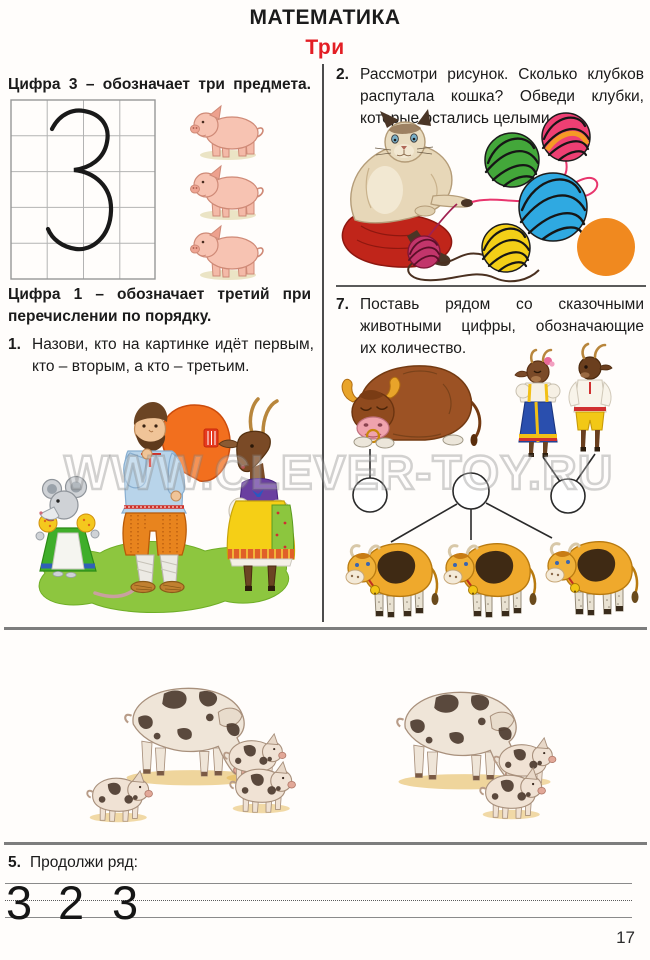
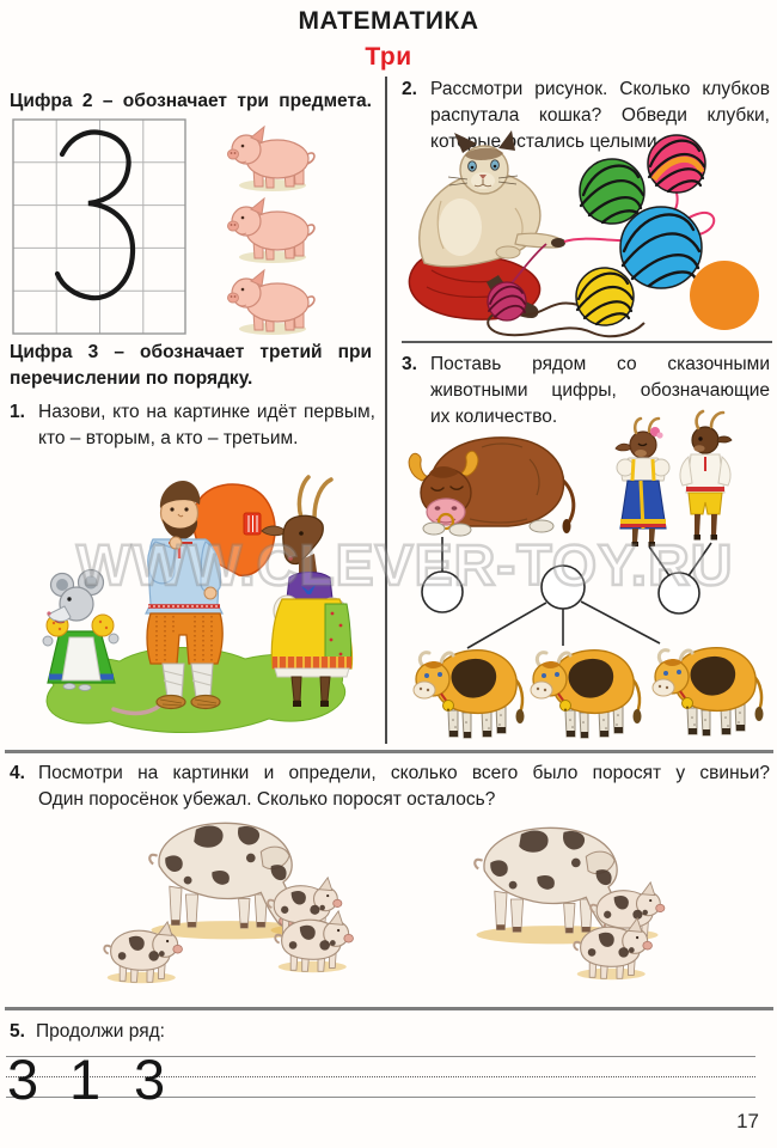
  МАТЕМАТИКА
  Три
- Цифра 3 – обозначает три предмета.
+ Цифра 2 – обозначает три предмета.
- Цифра 1 – обозначает третий при
+ Цифра 3 – обозначает третий при
  перечислении по порядку.
  1.
  Назови, кто на картинке идёт первым,
  кто – вторым, а кто – третьим.
  2.
  Рассмотри рисунок. Сколько клубков
  распутала кошка? Обведи клубки,
  котыестались целыми
- 7.
+ 3.
  Поставь рядом со сказочными
  животными цифры, обозначающие
  их количество.
+ 4.
+ Посмотри на картинки и определи, сколько всего было поросят у свиньи?
+ Один поросёнок убежал. Сколько поросят осталось?
  5.
  Продолжи ряд:
  3
- 2
+ 1
  3
  WWW.CLEVER-TOY.RU
  17
